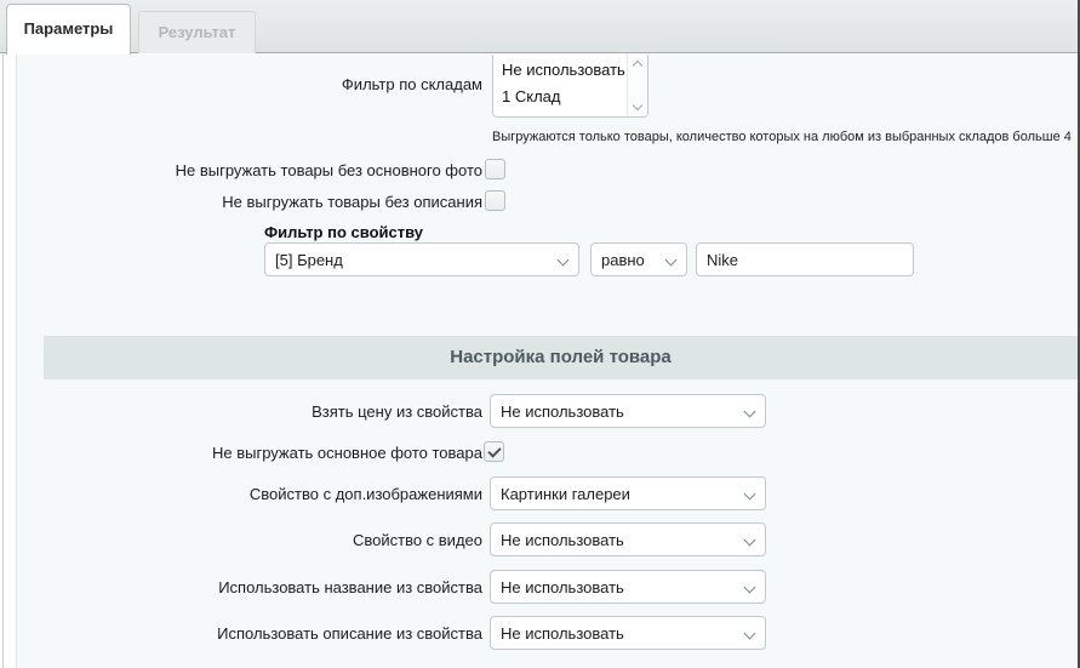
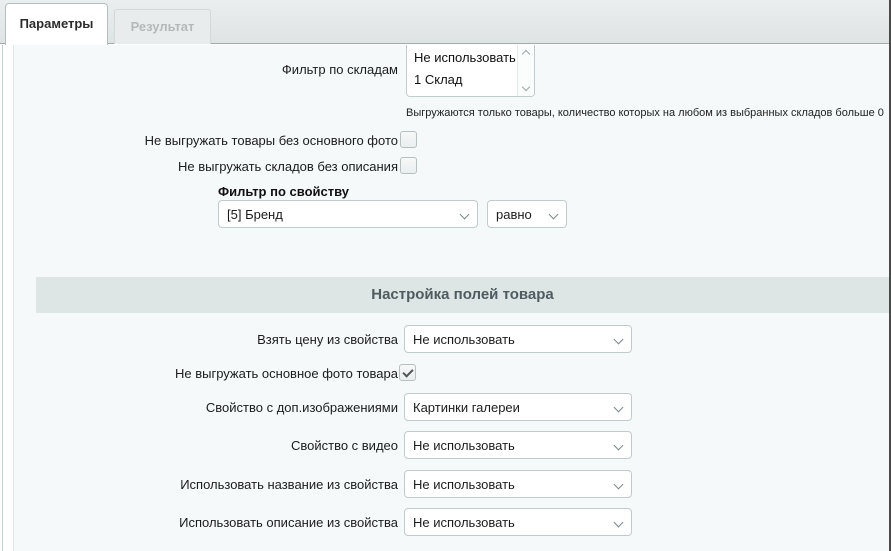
  Параметры
  Результат
  Фильтр по складам
  Не использовать
  1 Склад
- Выгружаются только товары, количество которых на любом из выбранных складов больше 4
+ Выгружаются только товары, количество которых на любом из выбранных складов больше 0
  Не выгружать товары без основного фото
- Не выгружать товары без описания
+ Не выгружать складов без описания
  Фильтр по свойству
  [5] Бренд
  равно
- Nike
  Настройка полей товара
  Взять цену из свойства
  Не использовать
  Не выгружать основное фото товара
  Свойство с доп.изображениями
  Картинки галереи
  Свойство с видео
  Не использовать
  Использовать название из свойства
  Не использовать
  Использовать описание из свойства
  Не использовать
